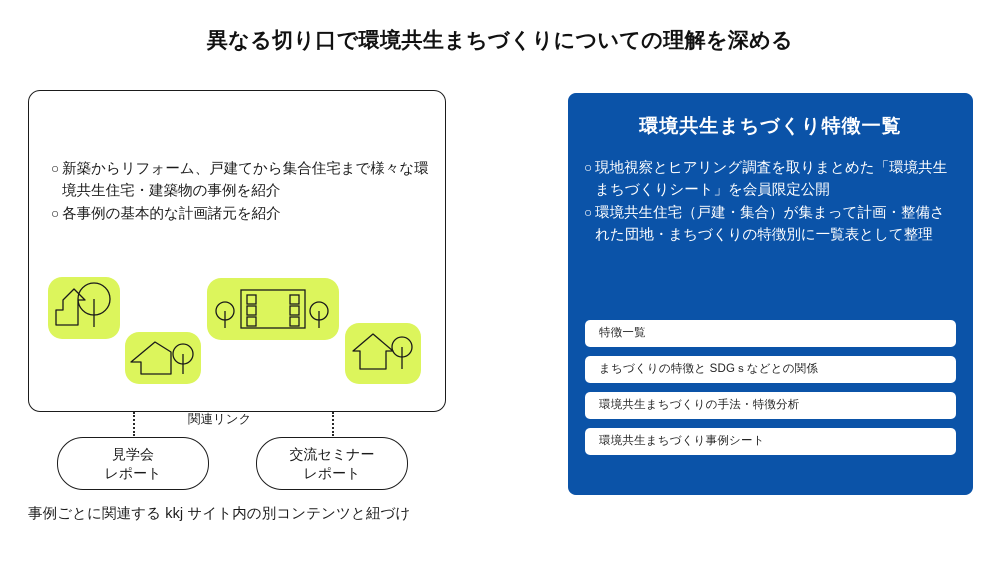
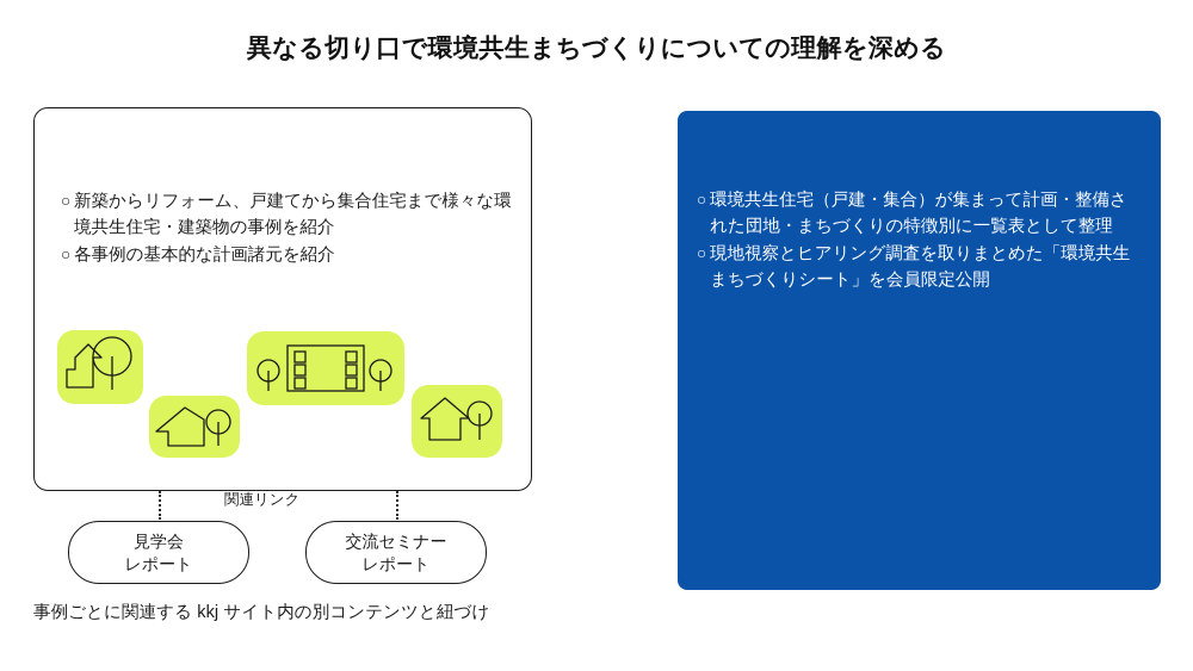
  異なる切り口で環境共生まちづくりについての理解を深める
  ○
  新築からリフォーム、戸建てから集合住宅まで様々な環境共生住宅・建築物の事例を紹介
  ○
  各事例の基本的な計画諸元を紹介
  関連リンク
  見学会
  レポート
  交流セミナー
  レポート
  事例ごとに関連する kkj サイト内の別コンテンツと紐づけ
- 環境共生まちづくり特徴一覧
  ○
- 現地視察とヒアリング調査を取りまとめた「環境共生まちづくりシート」を会員限定公開
+ 環境共生住宅（戸建・集合）が集まって計画・整備さ れた団地・まちづくりの特徴別に一覧表として整理
  ○
- 環境共生住宅（戸建・集合）が集まって計画・整備さ れた団地・まちづくりの特徴別に一覧表として整理
+ 現地視察とヒアリング調査を取りまとめた「環境共生まちづくりシート」を会員限定公開
- 特徴一覧
- まちづくりの特徴と SDGｓなどとの関係
- 環境共生まちづくりの手法・特徴分析
- 環境共生まちづくり事例シート
